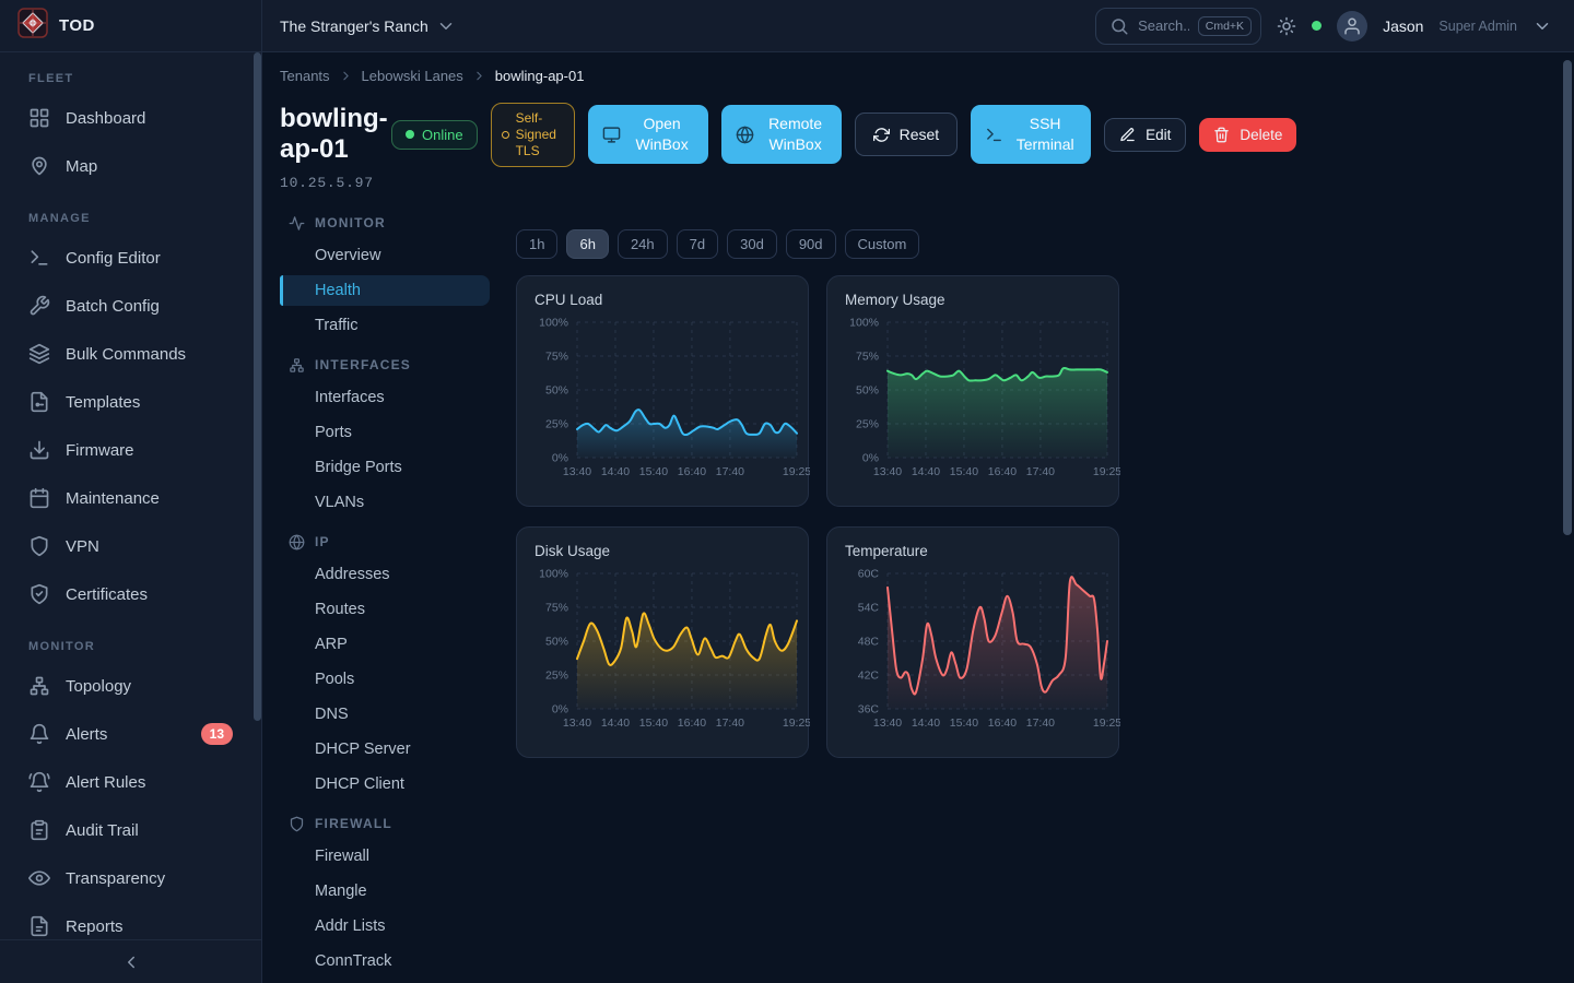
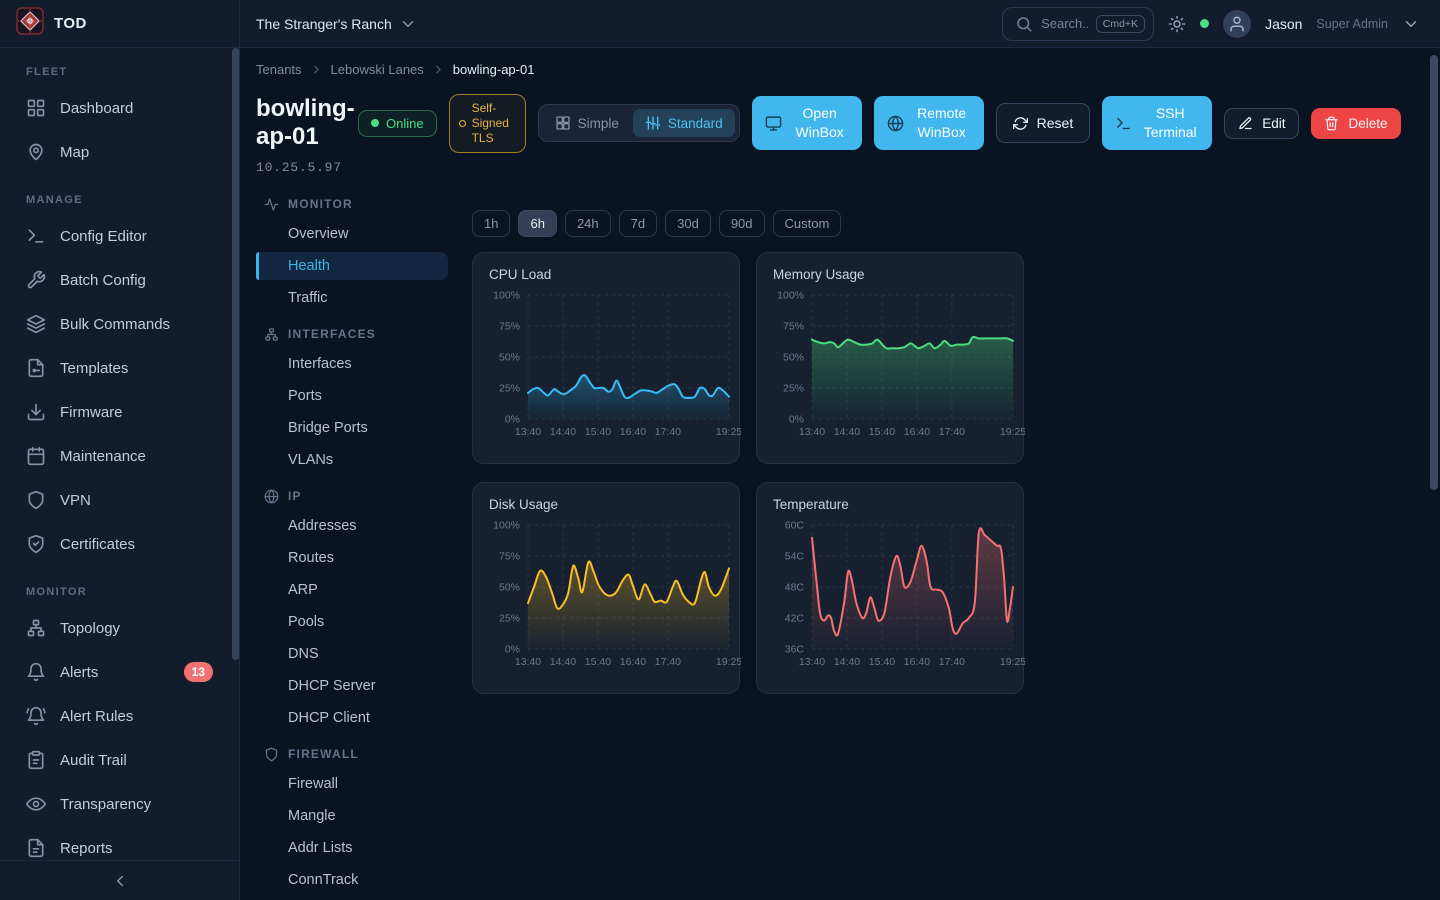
  TOD
  The Stranger's Ranch
  Search..
  Cmd+K
  Jason
  Super Admin
  FLEET
  Dashboard
  Map
  MANAGE
  Config Editor
  Batch Config
  Bulk Commands
  Templates
  Firmware
  Maintenance
  VPN
  Certificates
  MONITOR
  Topology
  Alerts
  13
  Alert Rules
  Audit Trail
  Transparency
  Reports
  Tenants
  Lebowski Lanes
  bowling-ap-01
  bowling-ap-01
  Online
  Self-Signed TLS
+ Simple
+ Standard
  Open WinBox
  Remote WinBox
  Reset
  SSH Terminal
  Edit
  Delete
  10.25.5.97
  MONITOR
  Overview
  Health
  Traffic
  INTERFACES
  Interfaces
  Ports
  Bridge Ports
  VLANs
  IP
  Addresses
  Routes
  ARP
  Pools
  DNS
  DHCP Server
  DHCP Client
  FIREWALL
  Firewall
  Mangle
  Addr Lists
  ConnTrack
  1h
  6h
  24h
  7d
  30d
  90d
  Custom
  CPU Load
  0%
  25%
  50%
  75%
  100%
  13:40
  14:40
  15:40
  16:40
  17:40
  19:25
  Memory Usage
  0%
  25%
  50%
  75%
  100%
  13:40
  14:40
  15:40
  16:40
  17:40
  19:25
  Disk Usage
  0%
  25%
  50%
  75%
  100%
  13:40
  14:40
  15:40
  16:40
  17:40
  19:25
  Temperature
  36C
  42C
  48C
  54C
  60C
  13:40
  14:40
  15:40
  16:40
  17:40
  19:25
